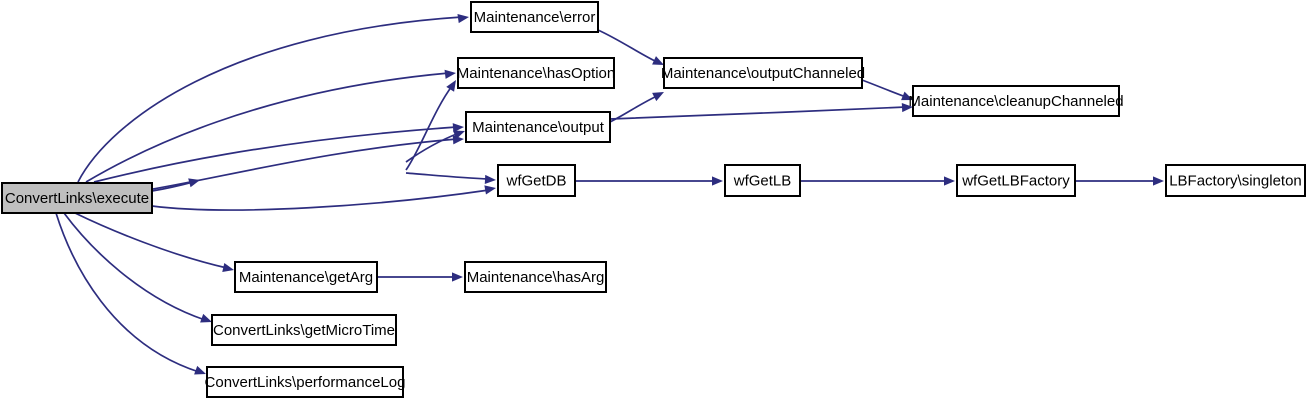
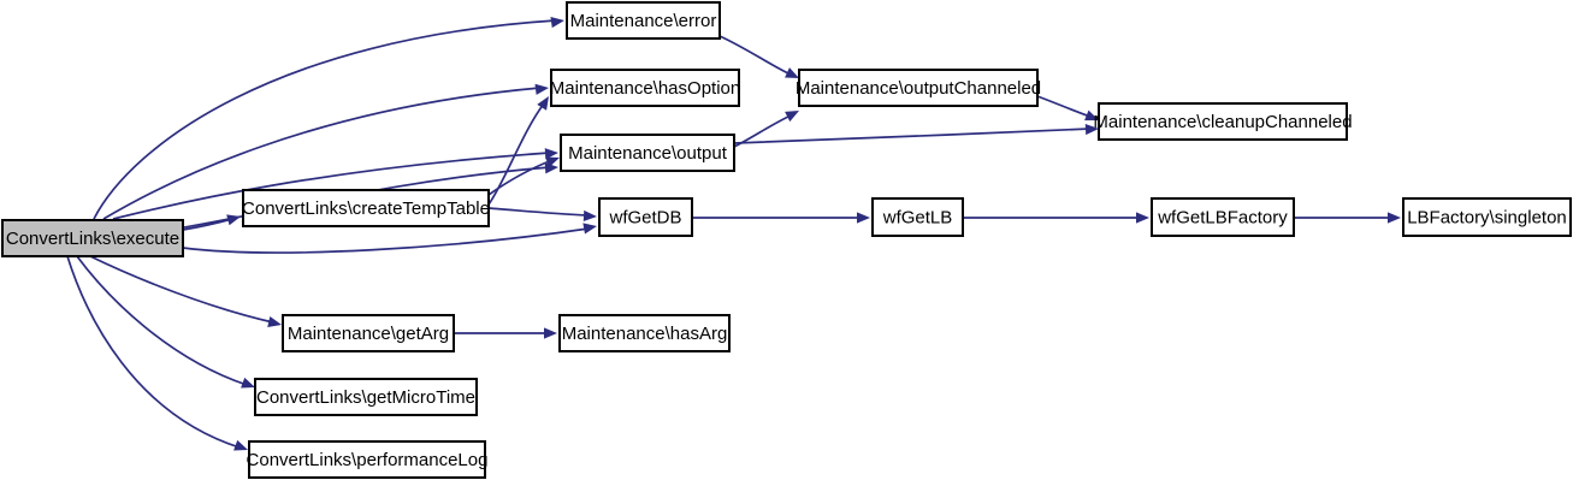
  ConvertLinks\execute
  Maintenance\error
  Maintenance\hasOption
  Maintenance\outputChanneled
  Maintenance\cleanupChanneled
  Maintenance\output
+ ConvertLinks\createTempTable
  wfGetDB
  wfGetLB
  wfGetLBFactory
  LBFactory\singleton
  Maintenance\getArg
  Maintenance\hasArg
  ConvertLinks\getMicroTime
  ConvertLinks\performanceLog
